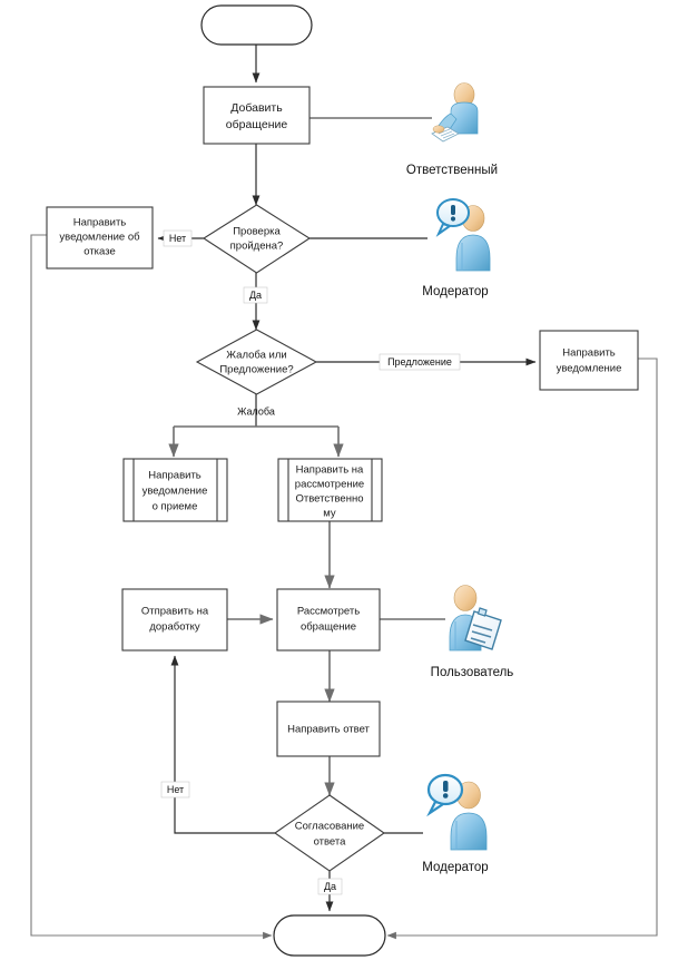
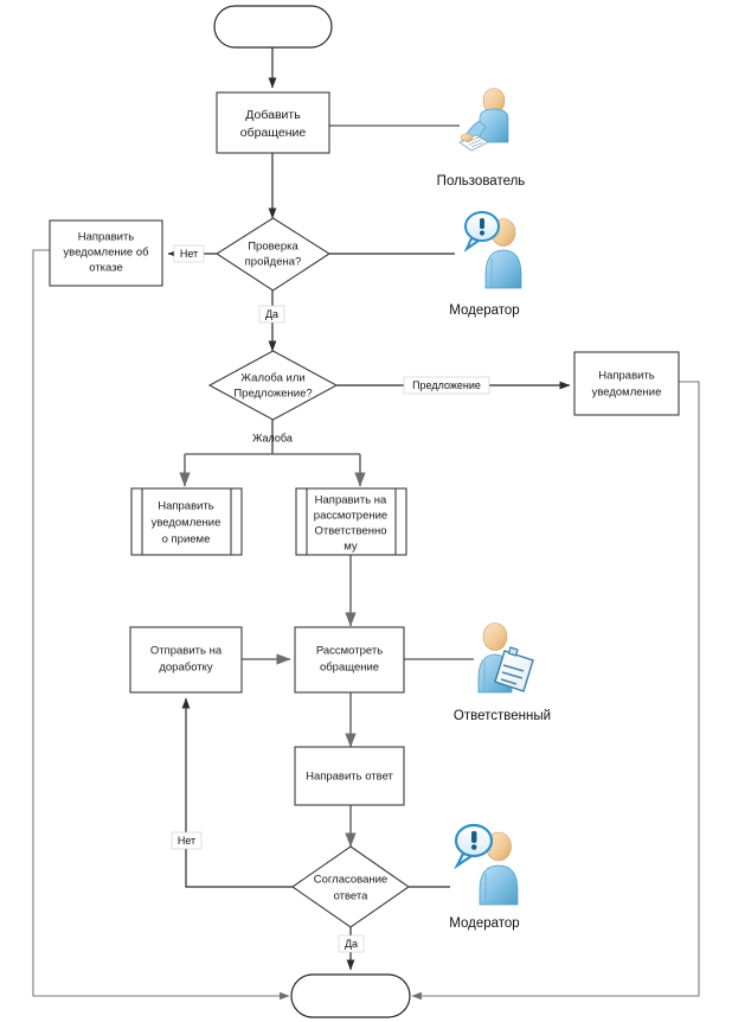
  Добавить
  обращение
  Проверка
  пройдена?
  Направить
  уведомление об
  отказе
  Жалоба или
  Предложение?
  Направить
  уведомление
  Направить
  уведомление
  о приеме
  Направить на
  рассмотрение
  Ответственно
  му
  Отправить на
  доработку
  Рассмотреть
  обращение
  Направить ответ
  Согласование
  ответа
  Нет
  Да
  Предложение
  Жалоба
  Нет
  Да
- Ответственный
+ Пользователь
  Модератор
- Пользователь
+ Ответственный
  Модератор
